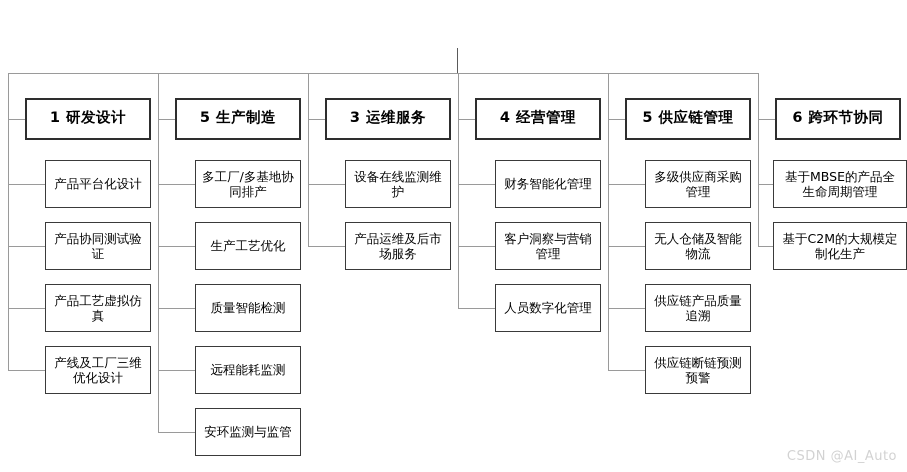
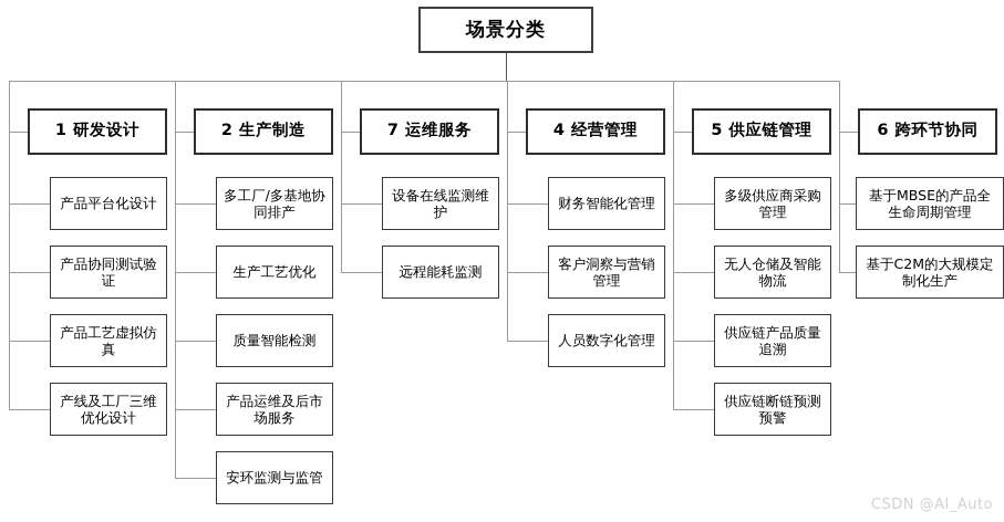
+ 场景分类
  1 研发设计
  产品平台化设计
  产品协同测试验证
  产品工艺虚拟仿真
  产线及工厂三维优化设计
- 5 生产制造
+ 2 生产制造
  多工厂/多基地协同排产
  生产工艺优化
  质量智能检测
- 远程能耗监测
+ 产品运维及后市场服务
  安环监测与监管
- 3 运维服务
+ 7 运维服务
  设备在线监测维护
- 产品运维及后市场服务
+ 远程能耗监测
  4 经营管理
  财务智能化管理
  客户洞察与营销管理
  人员数字化管理
  5 供应链管理
  多级供应商采购管理
  无人仓储及智能物流
  供应链产品质量追溯
  供应链断链预测预警
  6 跨环节协同
  基于MBSE的产品全生命周期管理
  基于C2M的大规模定制化生产
  CSDN @AI_Auto
